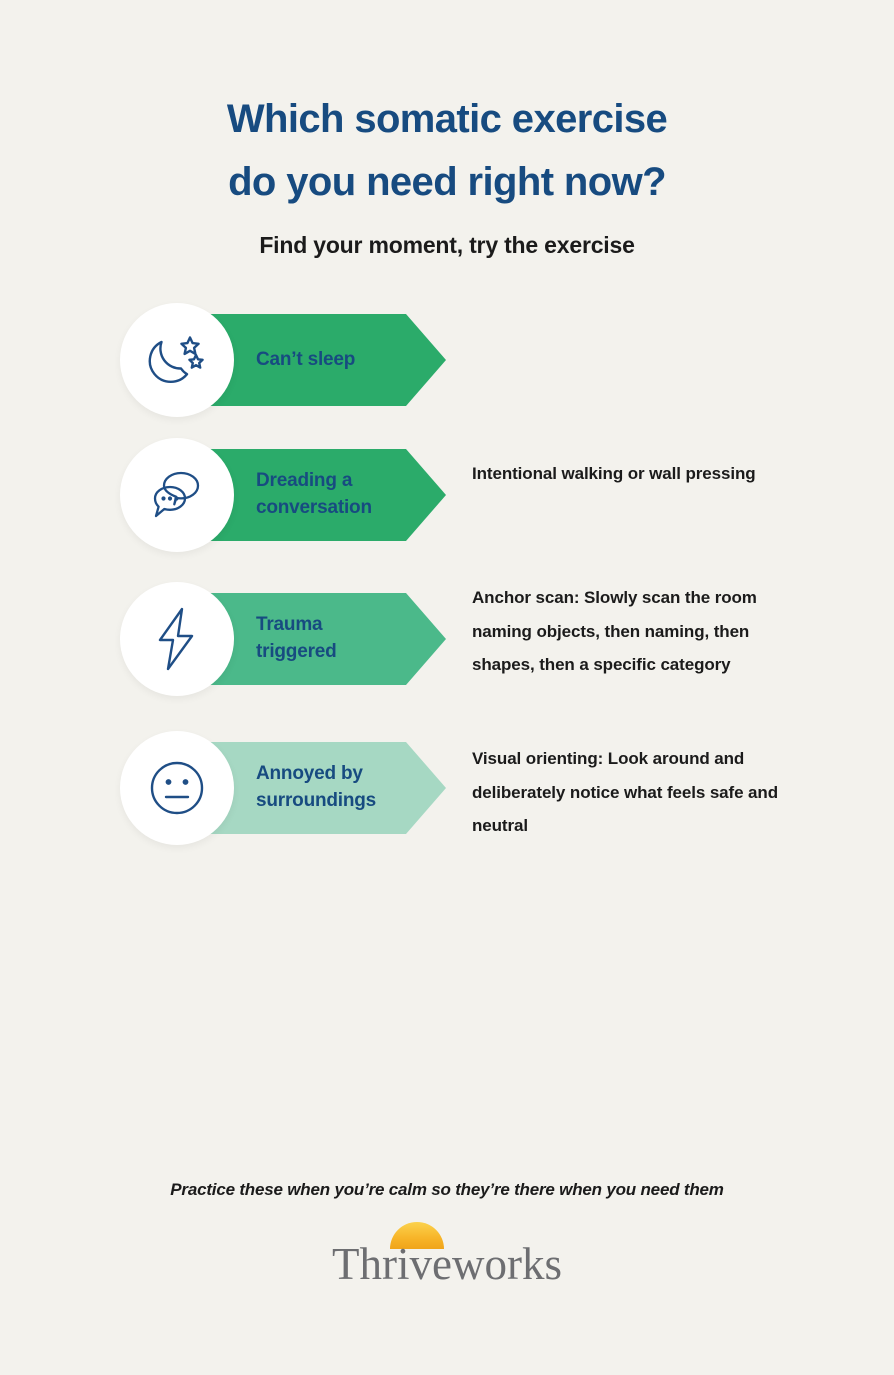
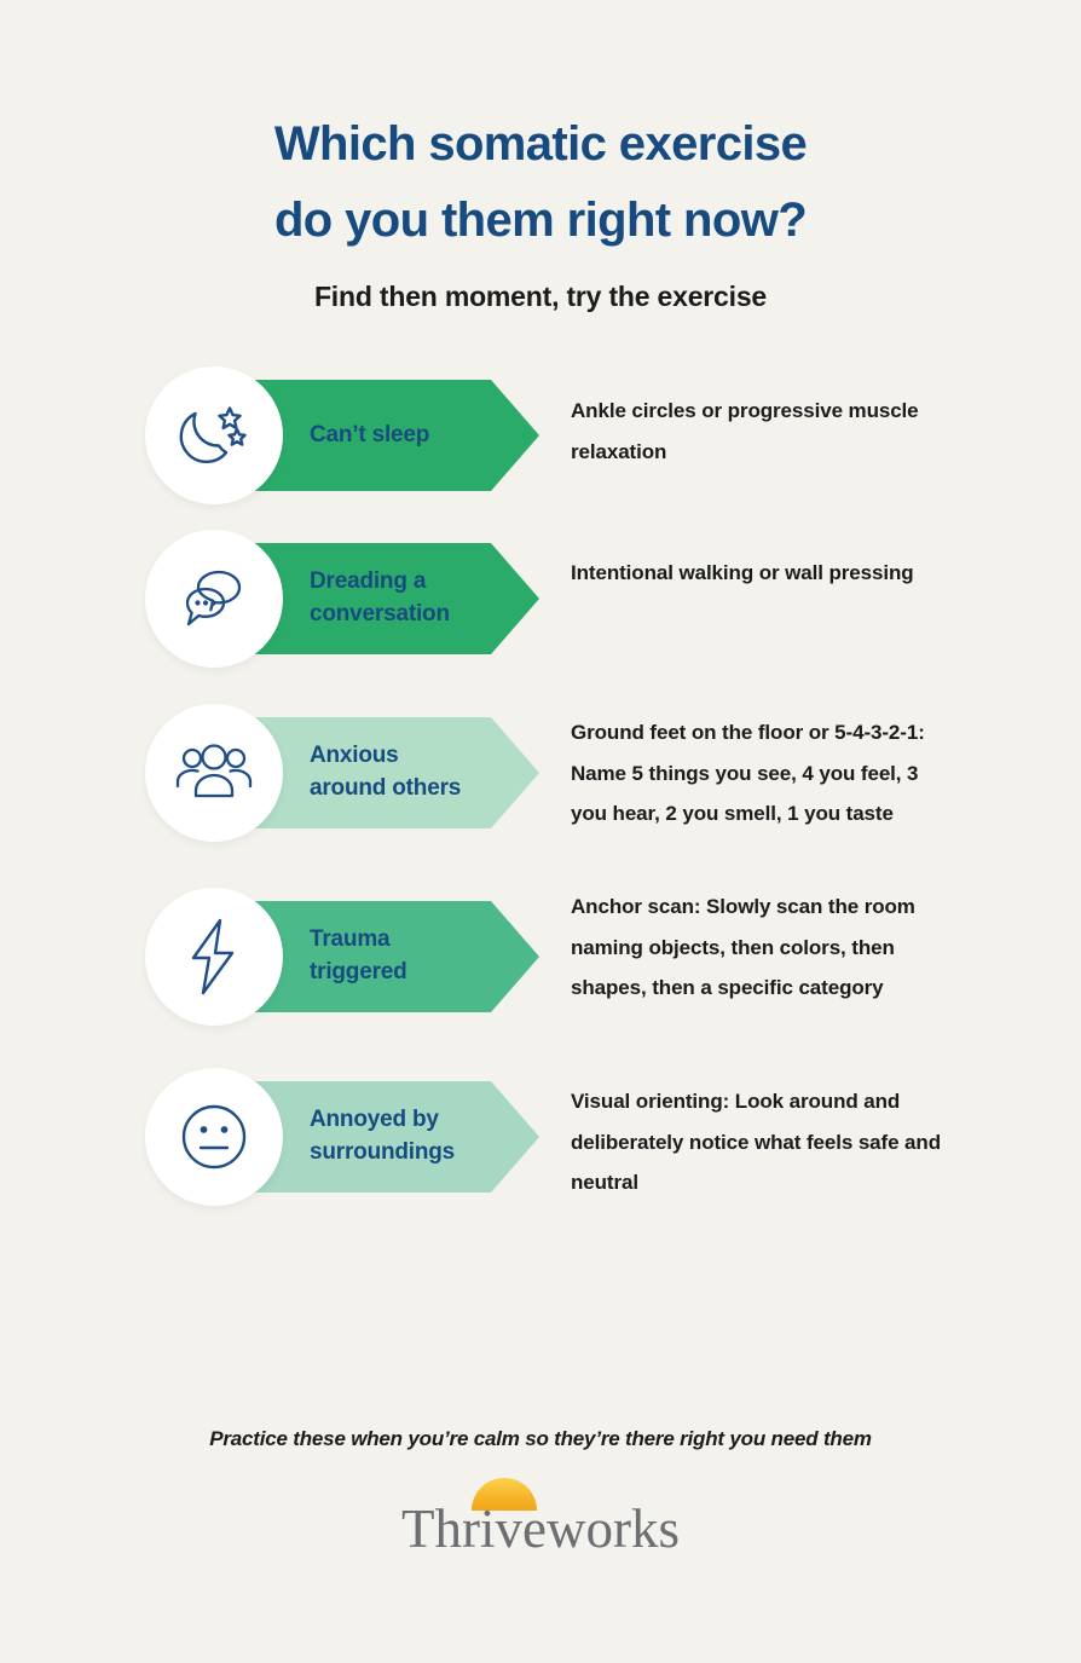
  Which somatic exercise
- do you need right now?
+ do you them right now?
- Find your moment, try the exercise
+ Find then moment, try the exercise
  Can’t sleep
+ Ankle circles or progressive muscle relaxation
  Dreading a
  conversation
  Intentional walking or wall pressing
+ Anxious
+ around others
+ Ground feet on the floor or 5-4-3-2-1: Name 5 things you see, 4 you feel, 3 you hear, 2 you smell, 1 you taste
  Trauma
  triggered
- Anchor scan: Slowly scan the room naming objects, then naming, then shapes, then a specific category
+ Anchor scan: Slowly scan the room naming objects, then colors, then shapes, then a specific category
  Annoyed by
  surroundings
  Visual orienting: Look around and deliberately notice what feels safe and neutral
- Practice these when you’re calm so they’re there when you need them
+ Practice these when you’re calm so they’re there right you need them
  Thriveworks
